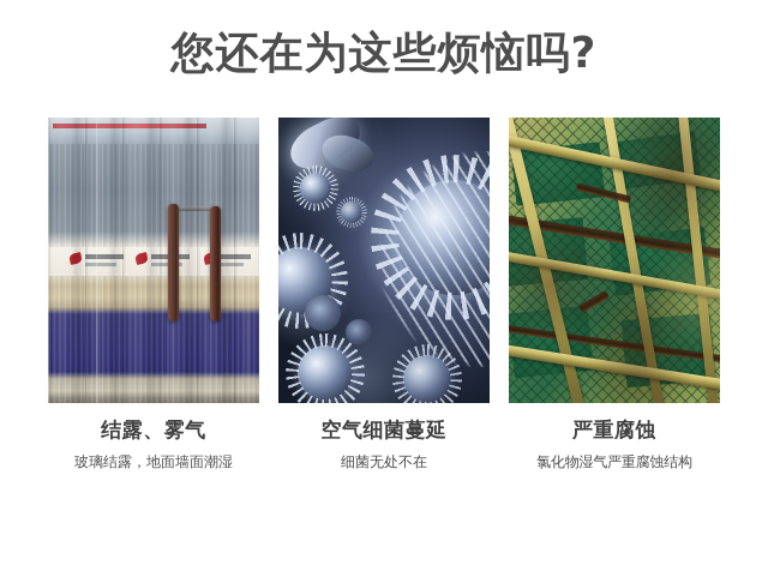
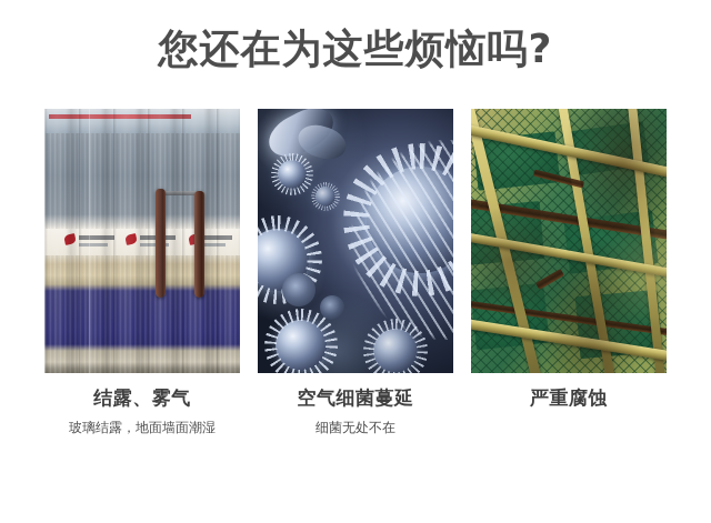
  您还在为这些烦恼吗?
  结露、雾气
  玻璃结露，地面墙面潮湿
  空气细菌蔓延
  细菌无处不在
  严重腐蚀
- 氯化物湿气严重腐蚀结构
